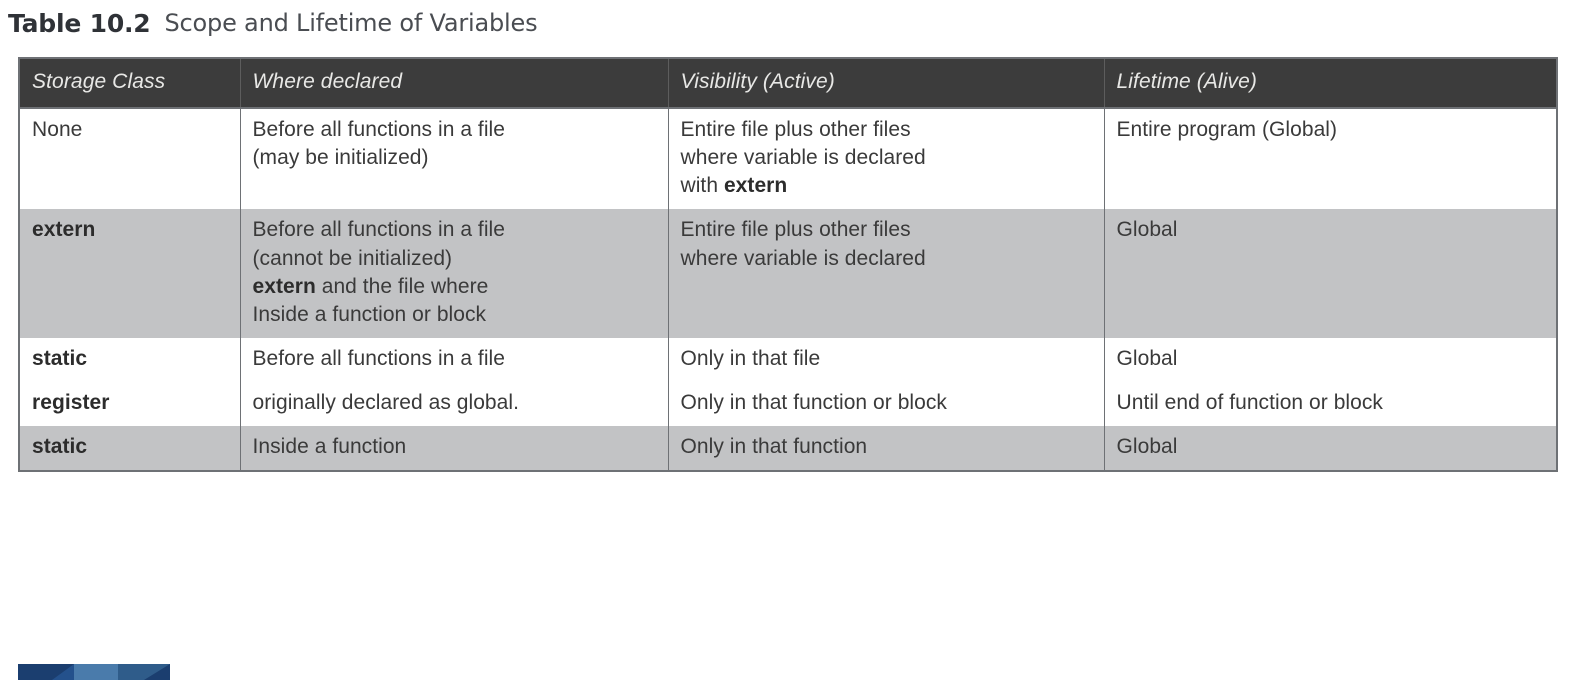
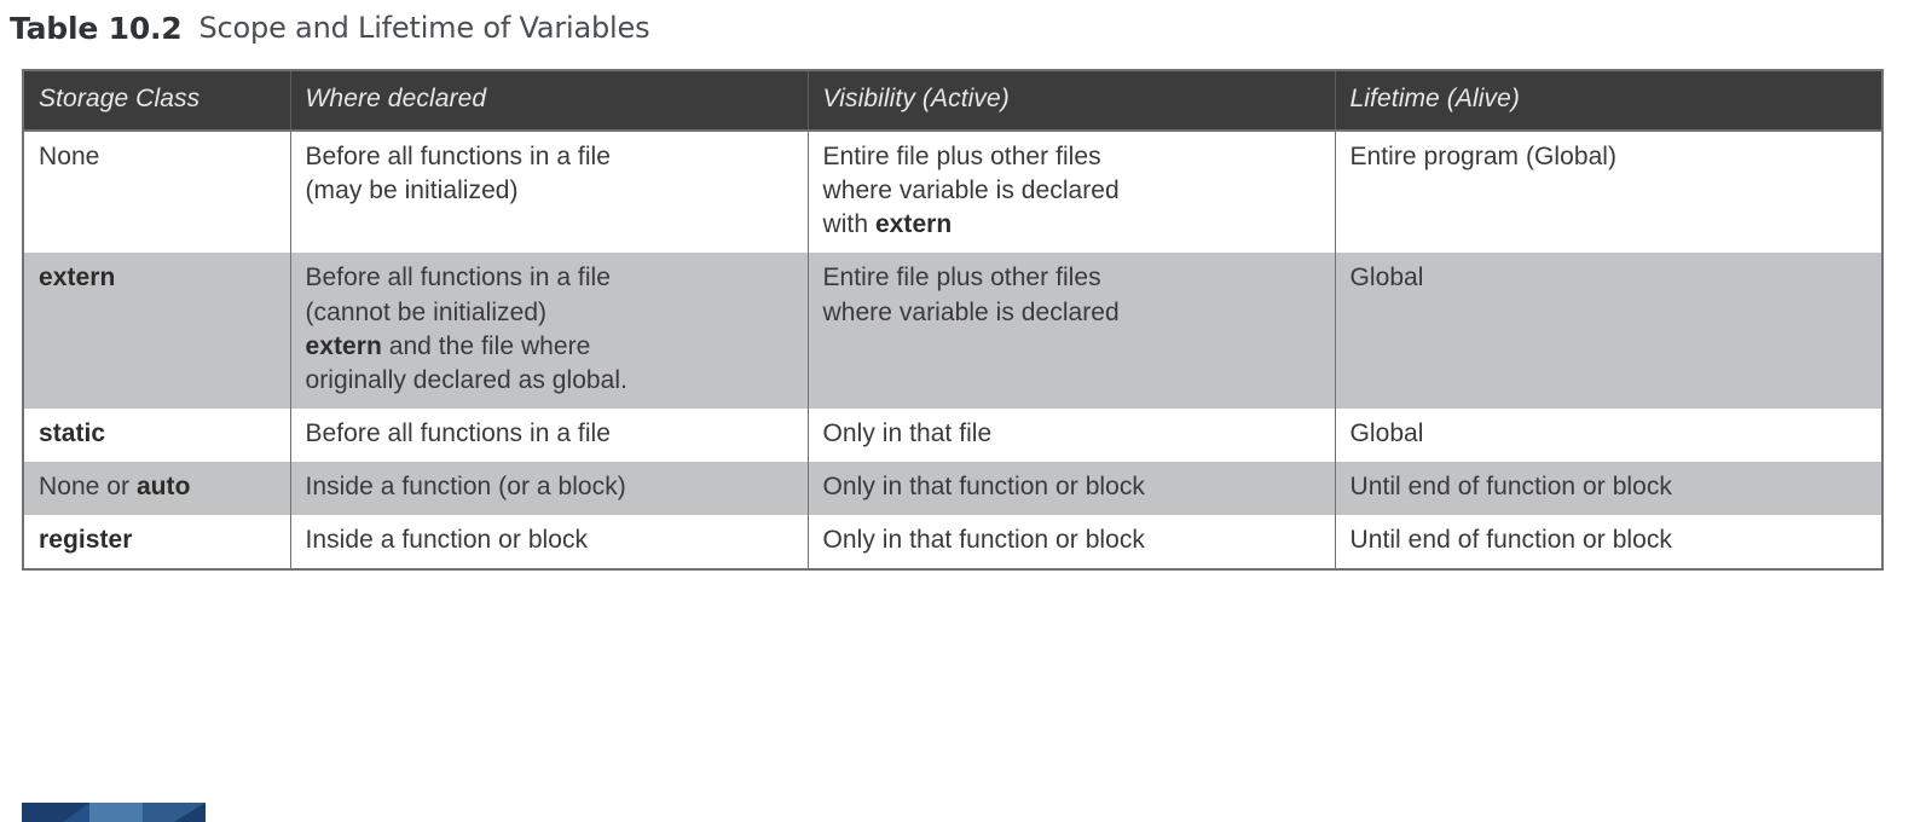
  Table 10.2
  Scope and Lifetime of Variables
  Storage Class	Where declared	Visibility (Active)	Lifetime (Alive)
  None	Before all functions in a file(may be initialized)	Entire file plus other fileswhere variable is declaredwith extern	Entire program (Global)
- extern	Before all functions in a file(cannot be initialized)extern and the file whereInside a function or block	Entire file plus other fileswhere variable is declared	Global
+ extern	Before all functions in a file(cannot be initialized)extern and the file whereoriginally declared as global.	Entire file plus other fileswhere variable is declared	Global
  static	Before all functions in a file	Only in that file	Global
+ None or auto	Inside a function (or a block)	Only in that function or block	Until end of function or block
- register	originally declared as global.	Only in that function or block	Until end of function or block
+ register	Inside a function or block	Only in that function or block	Until end of function or block
- static	Inside a function	Only in that function	Global
